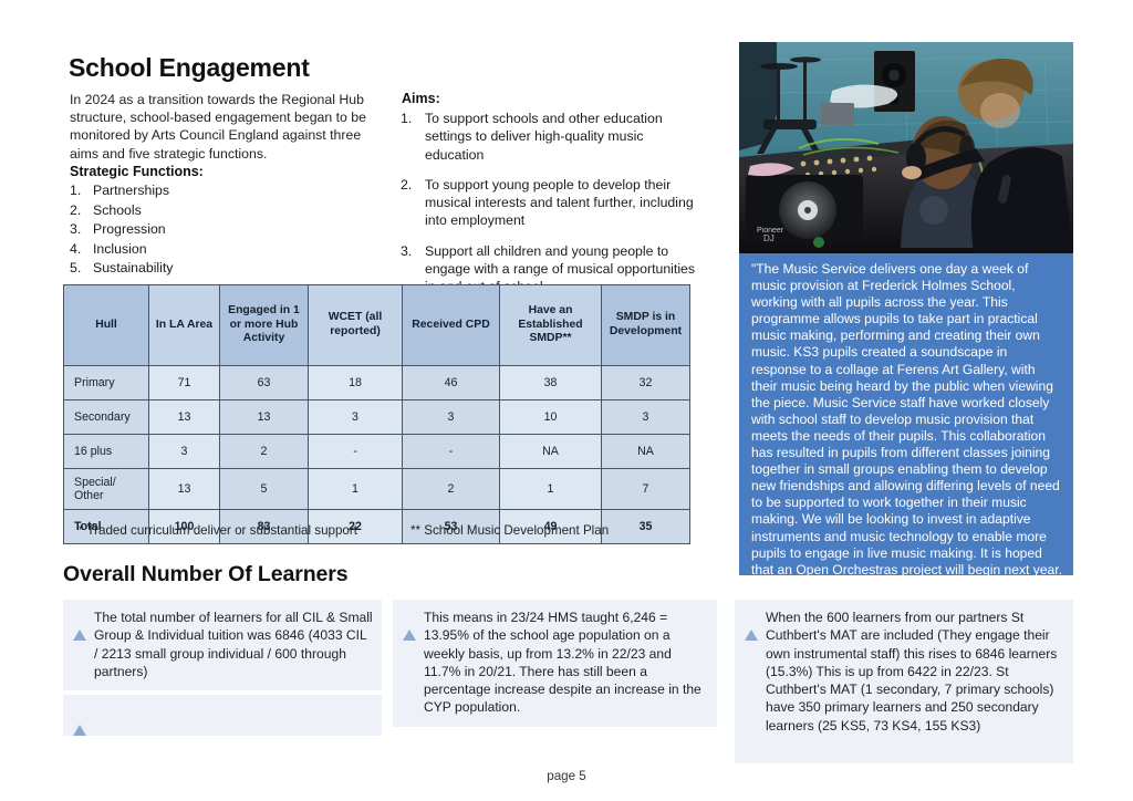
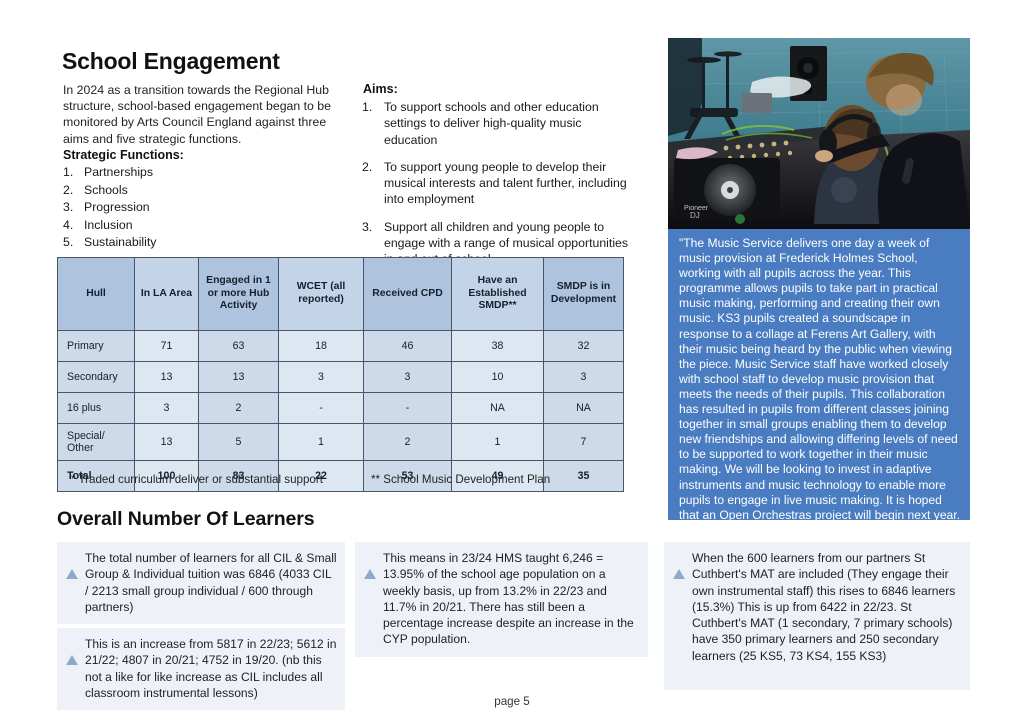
  School Engagement
  In 2024 as a transition towards the Regional Hub structure, school-based engagement began to be monitored by Arts Council England against three aims and five strategic functions.
  Strategic Functions:
  1.
  Partnerships
  2.
  Schools
  3.
  Progression
  4.
  Inclusion
  5.
  Sustainability
  Aims:
  1.
  To support schools and other education settings to deliver high-quality music education
  2.
  To support young people to develop their musical interests and talent further, including into employment
  3.
  Support all children and young people to engage with a range of musical opportunities
  Hull	In LA Area	Engaged in 1 or more Hub Activity	WCET (all reported)	Received CPD	Have an Established SMDP**	SMDP is in Development
  Primary	71	63	18	46	38	32
  Secondary	13	13	3	3	10	3
  16 plus	3	2	-	-	NA	NA
  Special/ Other	13	5	1	2	1	7
  Total	100	83	22	53	49	35
  * Traded curriculum deliver or substantial support
  ** School Music Development Plan
  DJ
  "The Music Service delivers one day a week of music provision at Frederick Holmes School, working with all pupils across the year. This programme allows pupils to take part in practical music making, performing and creating their own music. KS3 pupils created a soundscape in response to a collage at Ferens Art Gallery, with their music being heard by the public when viewing the piece. Music Service staff have worked closely with school staff to develop music provision that meets the needs of their pupils. This collaboration has resulted in pupils from different classes joining together in small groups enabling them to develop new friendships and allowing differing levels of need to be supported to work together in their music making. We will be looking to invest in adaptive instruments and music technology to enable more pupils to engage in live music making. It is hoped that an Open Orchestras project will begin next year.
  Overall Number Of Learners
  The total number of learners for all CIL & Small Group & Individual tuition was 6846 (4033 CIL / 2213 small group individual / 600 through partners)
+ This is an increase from 5817 in 22/23; 5612 in 21/22; 4807 in 20/21; 4752 in 19/20. (nb this not a like for like increase as CIL includes all classroom instrumental lessons)
  This means in 23/24 HMS taught 6,246 = 13.95% of the school age population on a weekly basis, up from 13.2% in 22/23 and 11.7% in 20/21. There has still been a percentage increase despite an increase in the CYP population.
  When the 600 learners from our partners St Cuthbert's MAT are included (They engage their own instrumental staff) this rises to 6846 learners (15.3%) This is up from 6422 in 22/23. St Cuthbert's MAT (1 secondary, 7 primary schools) have 350 primary learners and 250 secondary learners (25 KS5, 73 KS4, 155 KS3)
  page 5
